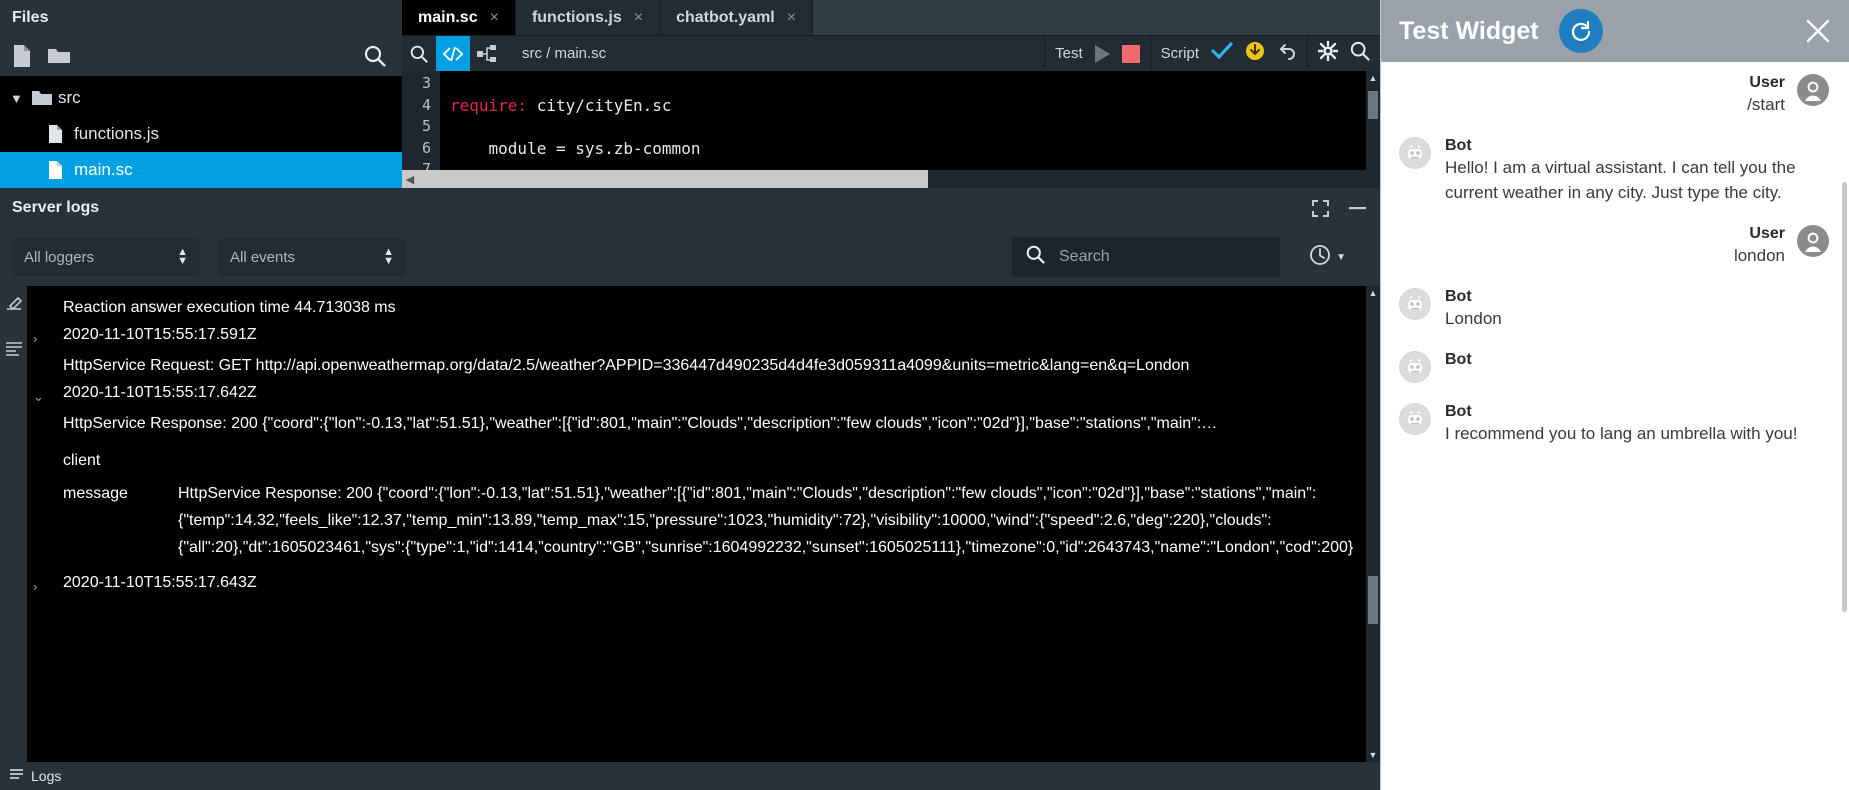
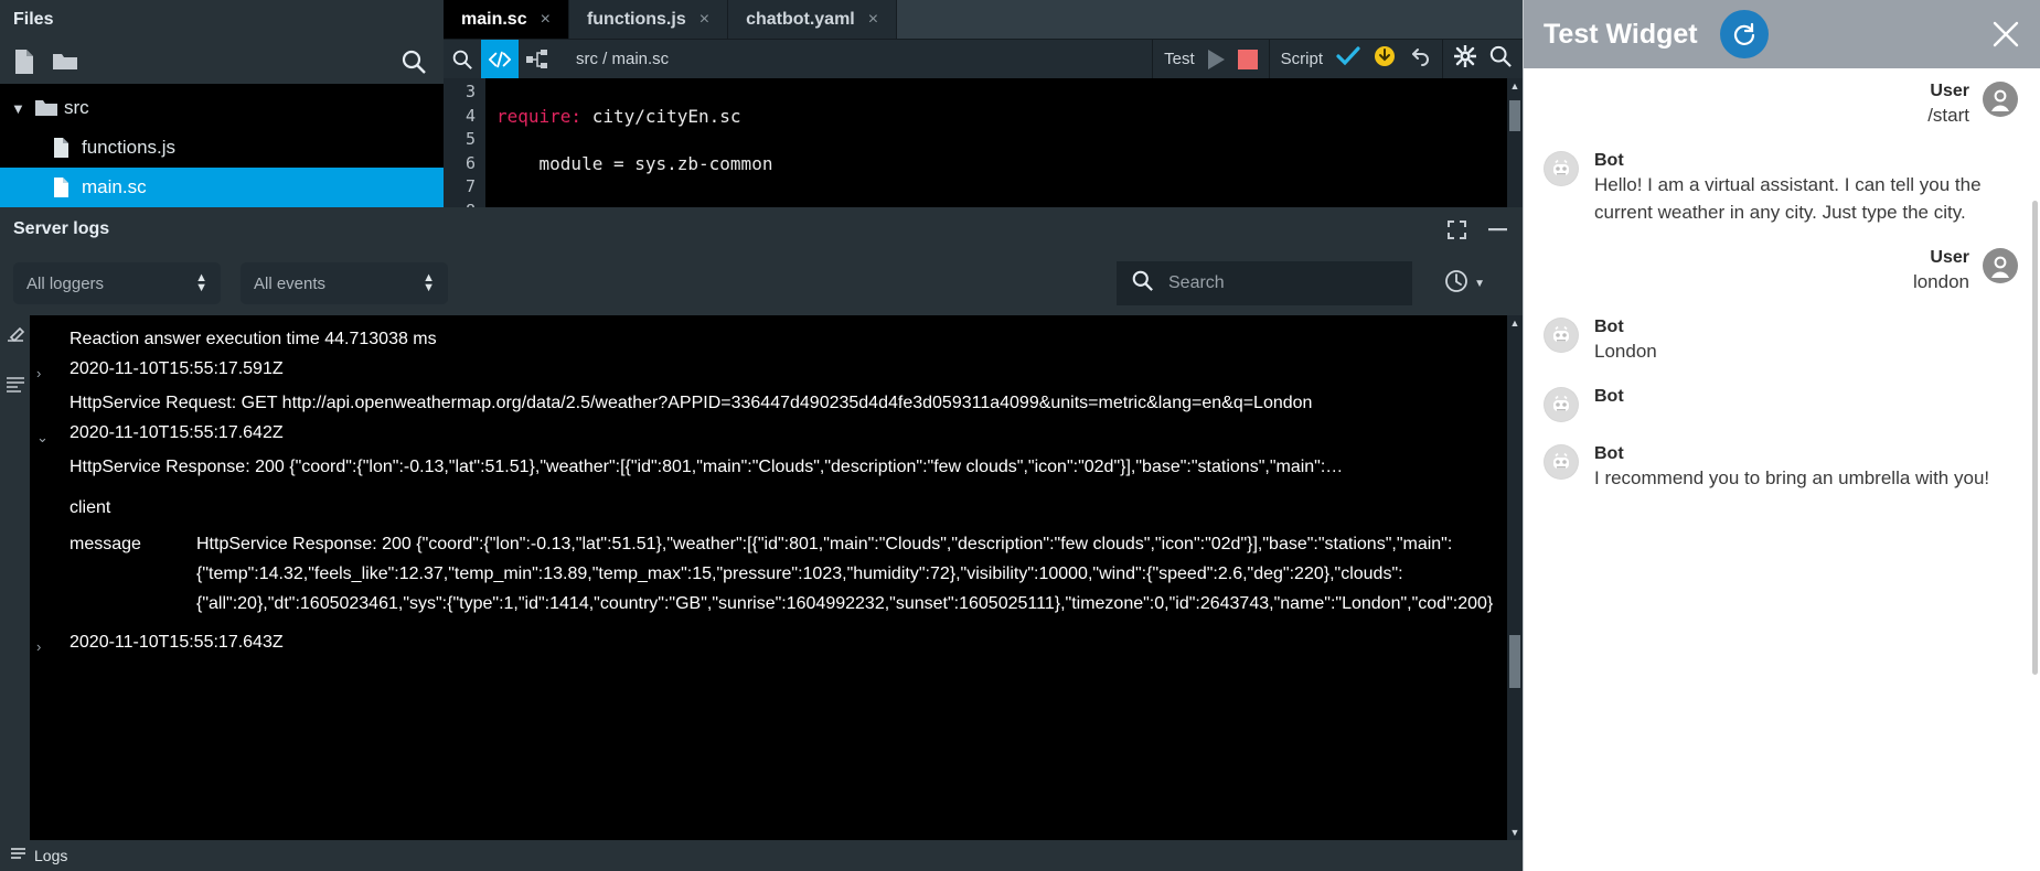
  Files
  ▼
  src
  functions.js
  main.sc
  main.sc
  ×
  functions.js
  ×
  chatbot.yaml
  ×
  src / main.sc
  Test
  Script
  3
  4
  5
  6
  7
  require: city/cityEn.sc
  module = sys.zb-common
  ▲
- ◀
  Server logs
  All loggers
  ▲
  ▼
  All events
  ▲
  ▼
  Search
  ▼
  Reaction answer execution time 44.713038 ms
  ›
  2020-11-10T15:55:17.591Z
  HttpService Request: GET http://api.openweathermap.org/data/2.5/weather?APPID=336447d490235d4d4fe3d059311a4099&units=metric&lang=en&q=London
  ⌄
  2020-11-10T15:55:17.642Z
  HttpService Response: 200 {"coord":{"lon":-0.13,"lat":51.51},"weather":[{"id":801,"main":"Clouds","description":"few clouds","icon":"02d"}],"base":"stations","main":…
  client
  message
  HttpService Response: 200 {"coord":{"lon":-0.13,"lat":51.51},"weather":[{"id":801,"main":"Clouds","description":"few clouds","icon":"02d"}],"base":"stations","main":{"temp":14.32,"feels_like":12.37,"temp_min":13.89,"temp_max":15,"pressure":1023,"humidity":72},"visibility":10000,"wind":{"speed":2.6,"deg":220},"clouds":{"all":20},"dt":1605023461,"sys":{"type":1,"id":1414,"country":"GB","sunrise":1604992232,"sunset":1605025111},"timezone":0,"id":2643743,"name":"London","cod":200}
  ›
  2020-11-10T15:55:17.643Z
  ▲
  ▼
  Logs
  Test Widget
  User
  /start
  Bot
  Hello! I am a virtual assistant. I can tell you the current weather in any city. Just type the city.
  User
  london
  Bot
  London
  Bot
  Bot
- I recommend you to lang an umbrella with you!
+ I recommend you to bring an umbrella with you!
